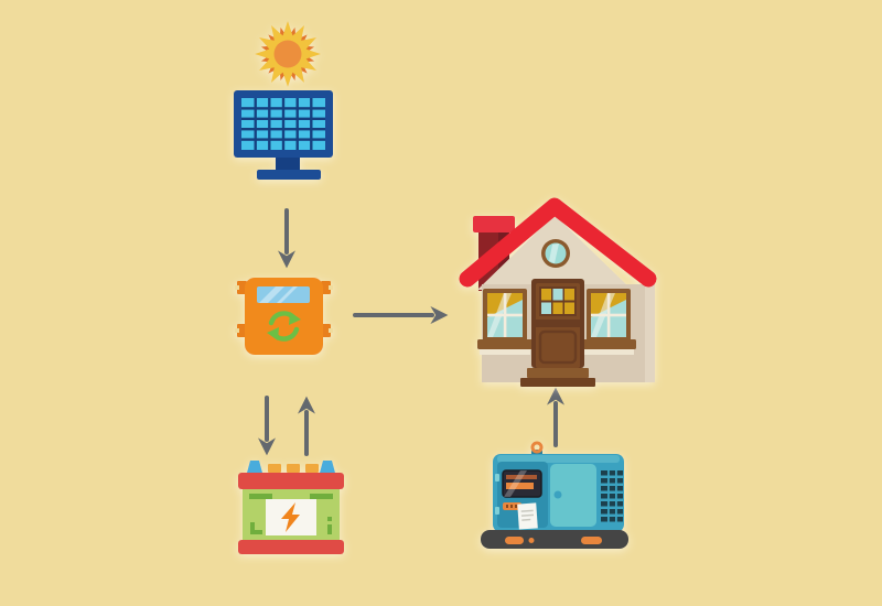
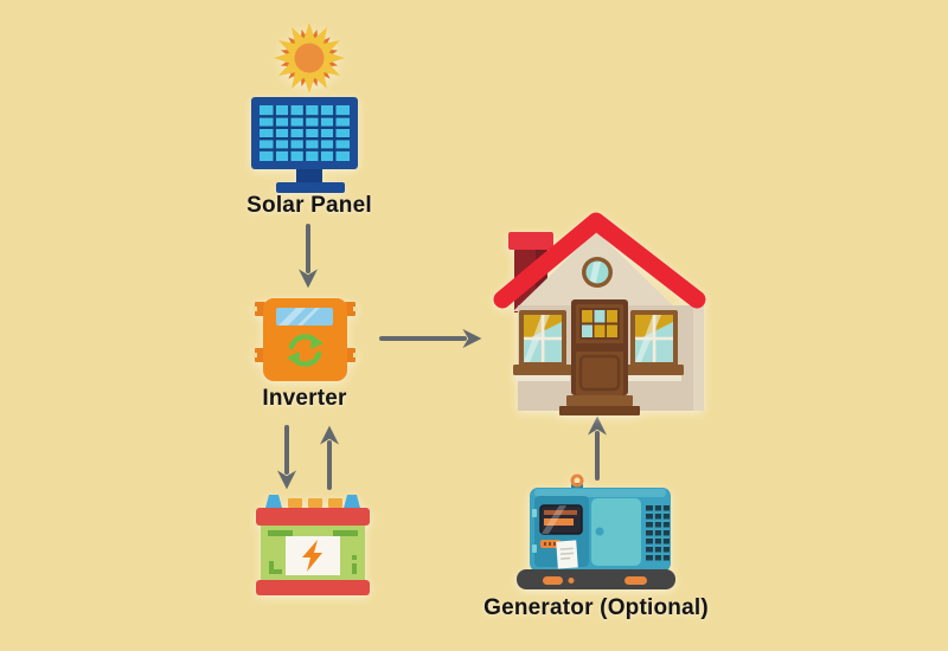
+ Solar Panel
+ Inverter
+ Generator (Optional)
